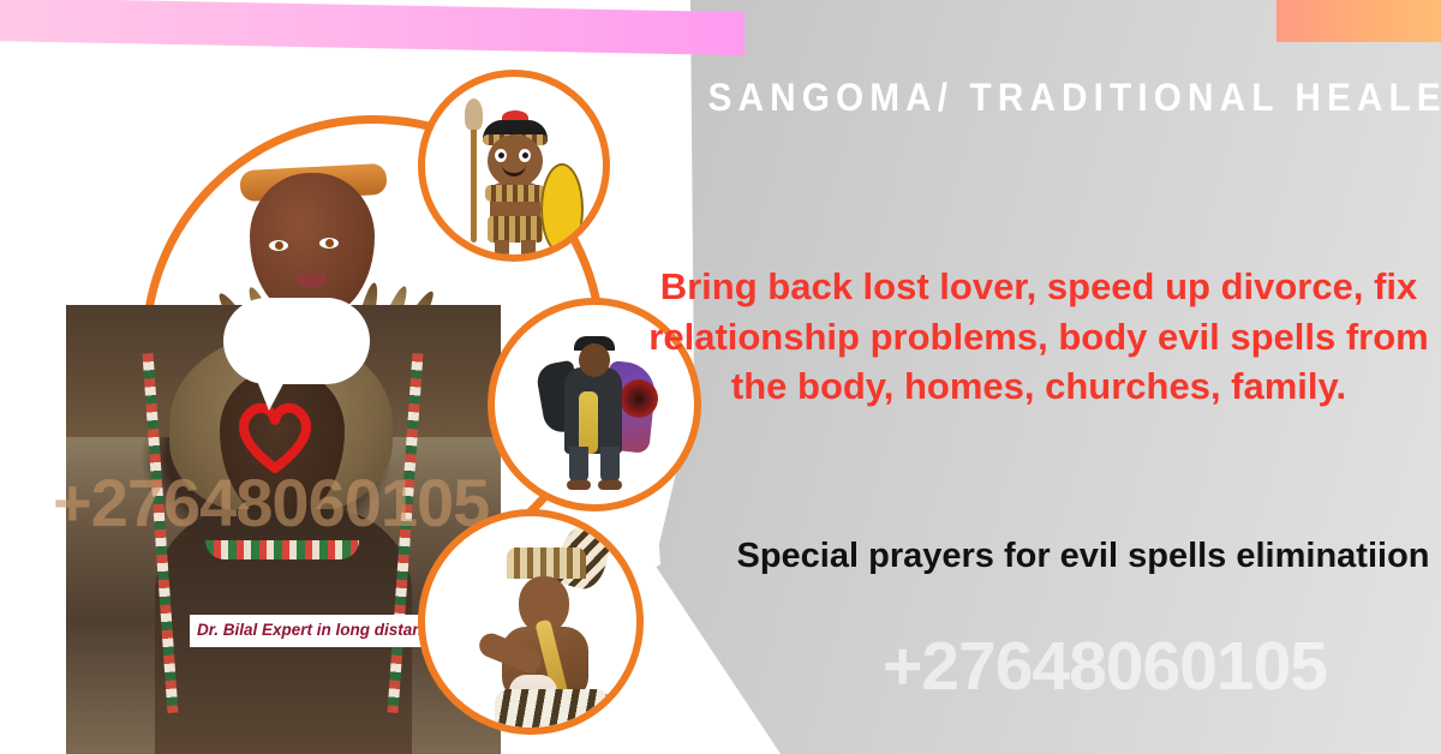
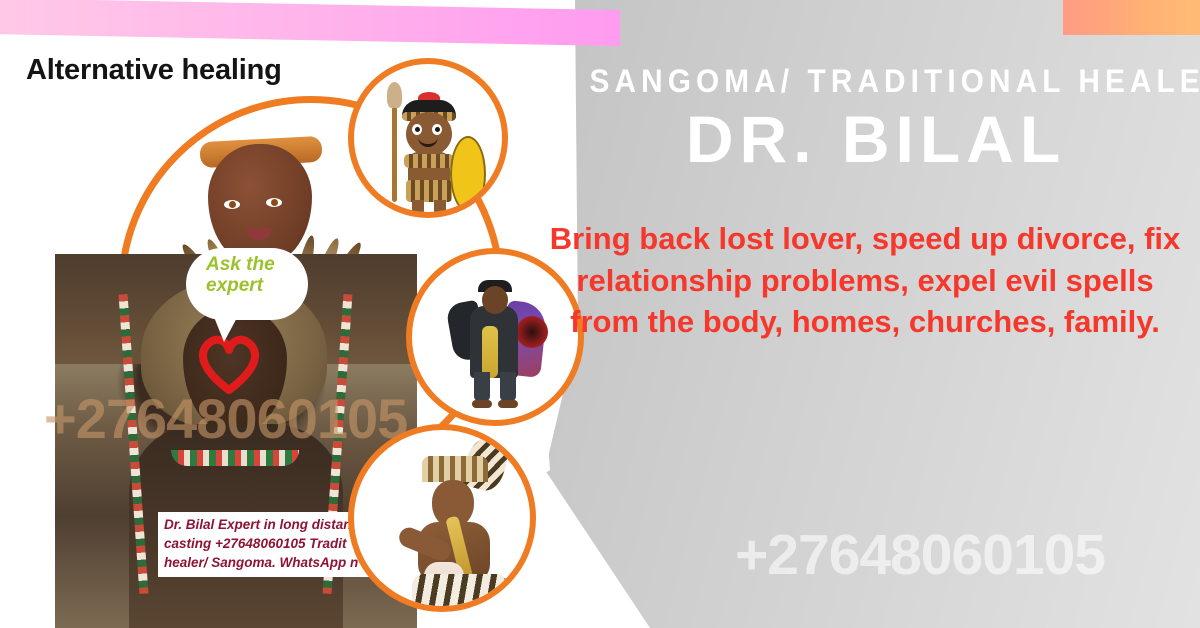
+ Alternative healing
+ Ask the expert
  +27648060105
  Dr. Bilal Expert in long dista
+ casting +27648060105 Tradit
+ healer/ Sangoma. WhatsApp n
  SANGOMA/ TRADITIONAL HEALE
+ DR. BILAL
- Bring back lost lover, speed up divorce, fix relationship problems, body evil spells from the body, homes, churches, family.
+ Bring back lost lover, speed up divorce, fix relationship problems, expel evil spells from the body, homes, churches, family.
- Special prayers for evil spells eliminatiion
  +27648060105
